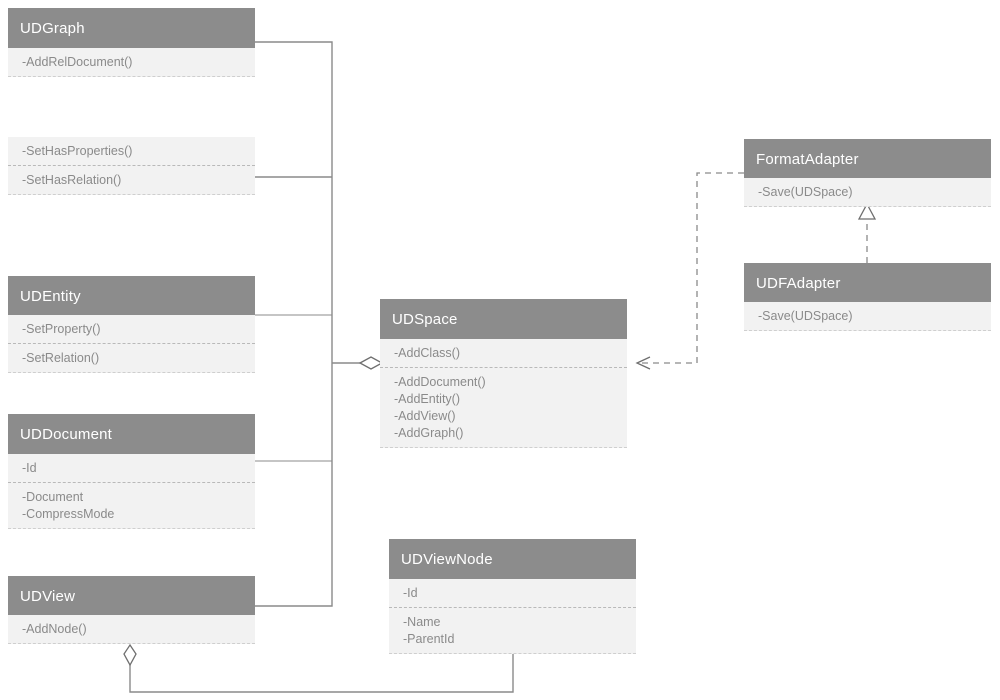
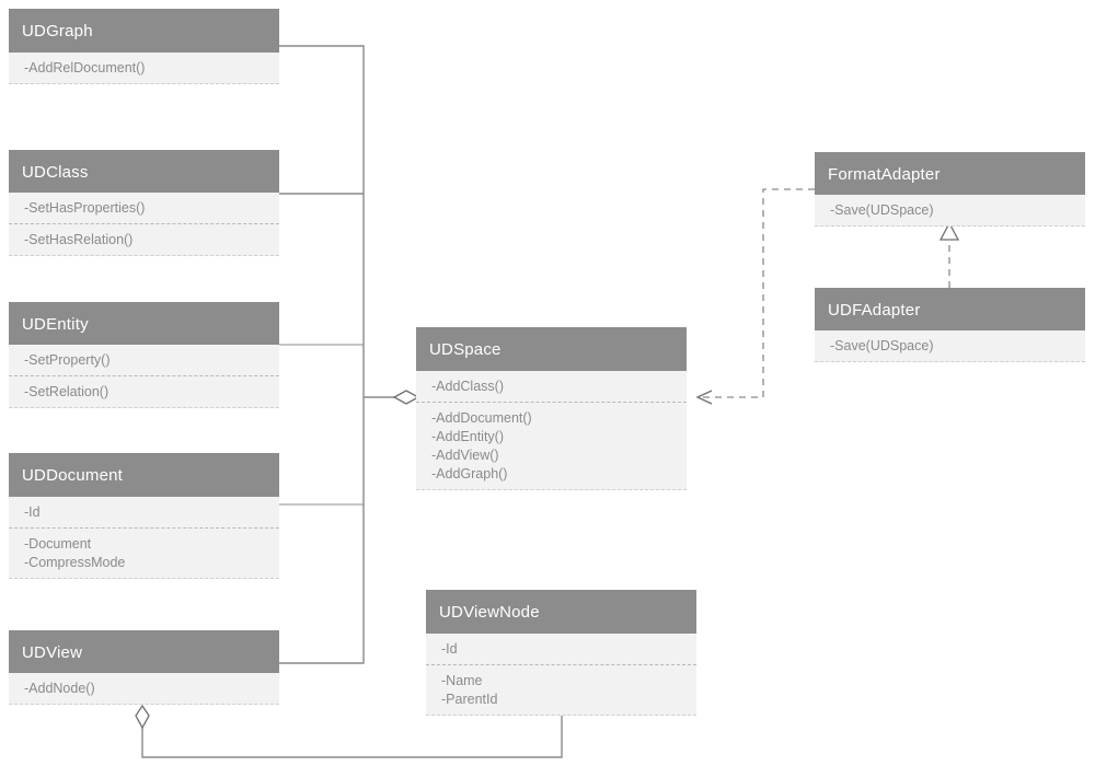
  UDGraph
  -AddRelDocument()
+ UDClass
  -SetHasProperties()
  -SetHasRelation()
  UDEntity
  -SetProperty()
  -SetRelation()
  UDDocument
  -Id
  -Document
  -CompressMode
  UDView
  -AddNode()
  UDSpace
  -AddClass()
  -AddDocument()
  -AddEntity()
  -AddView()
  -AddGraph()
  UDViewNode
  -Id
  -Name
  -ParentId
  FormatAdapter
  -Save(UDSpace)
  UDFAdapter
  -Save(UDSpace)
